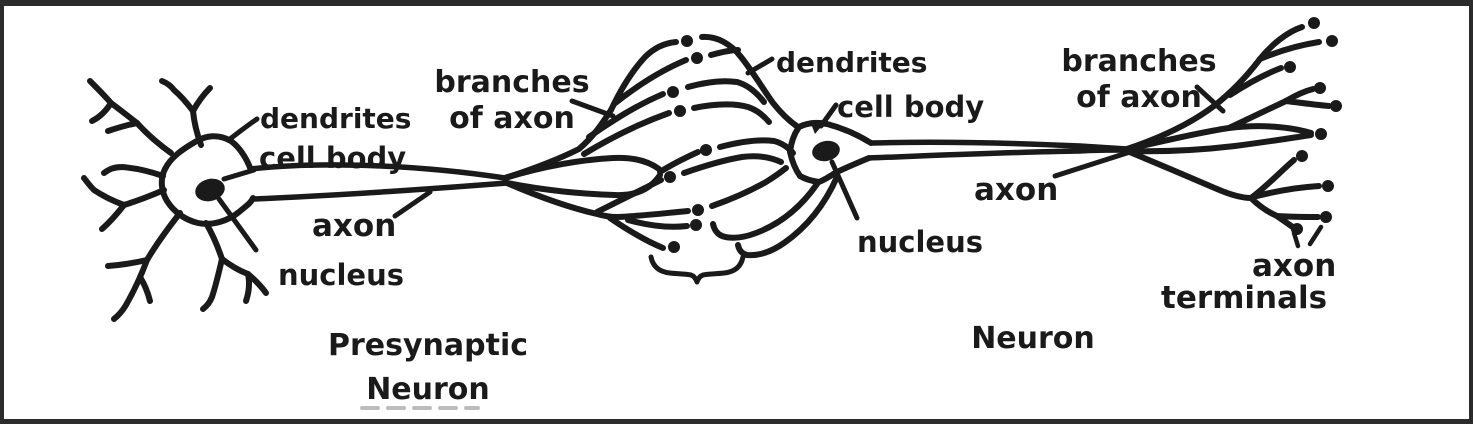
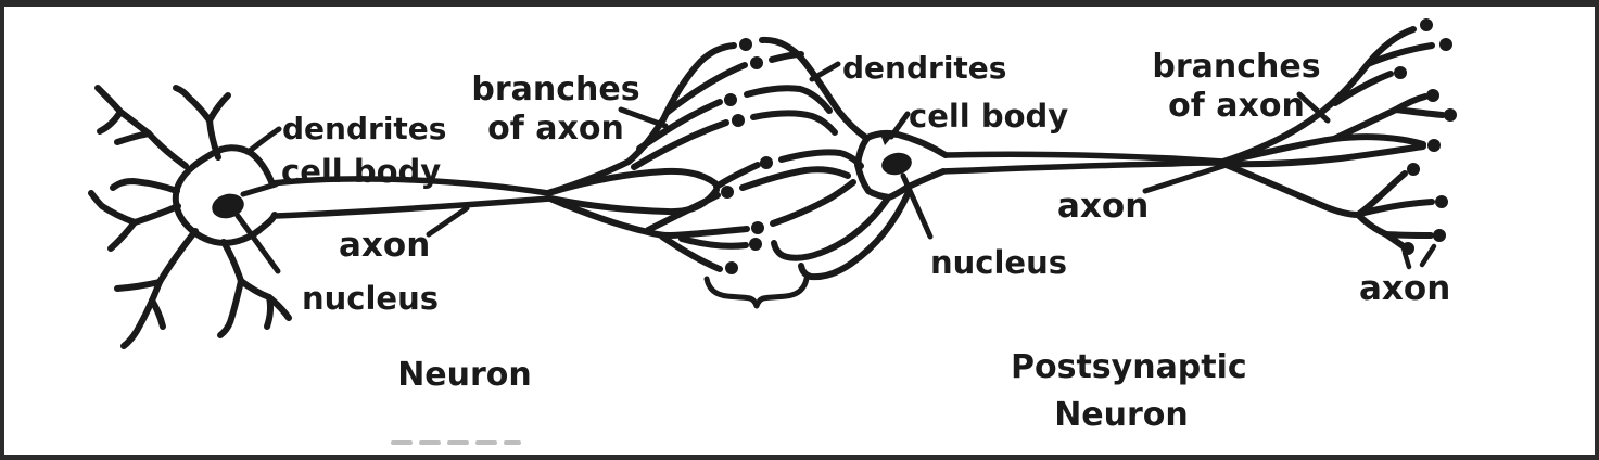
  dendrites
  cell body
  axon
  nucleus
  branches
  of axon
  dendrites
  cell body
  nucleus
  axon
  branches
  of axon
  axon
- terminals
- Presynaptic
  Neuron
+ Postsynaptic
  Neuron
